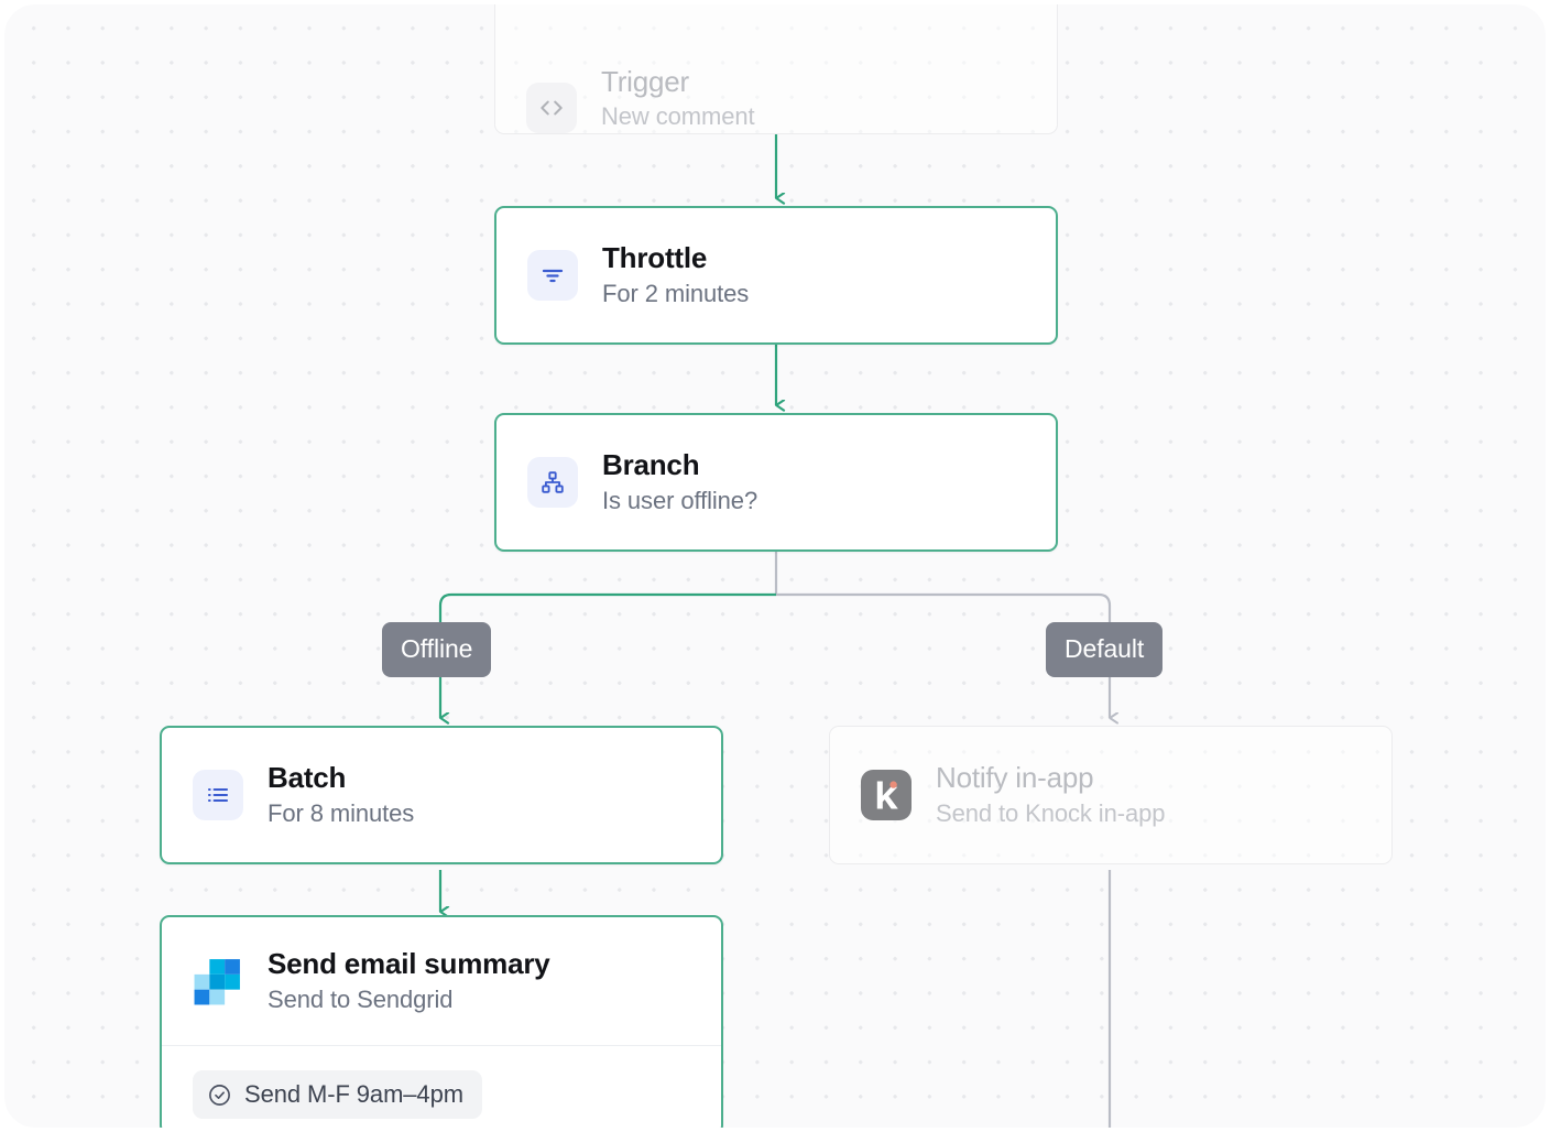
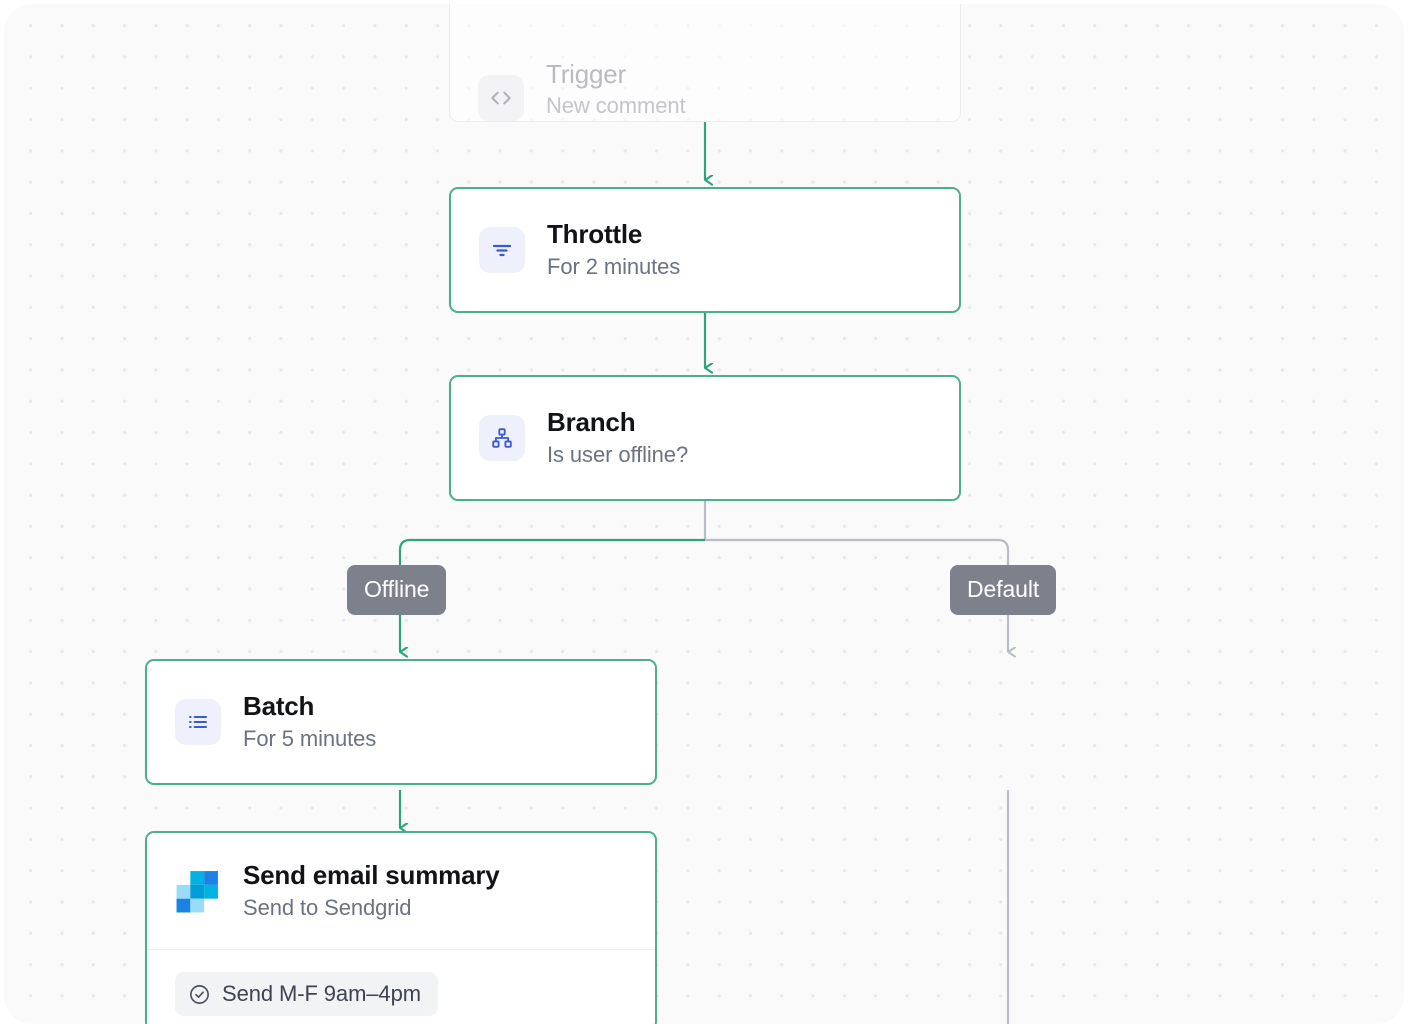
  Trigger
  New comment
  Throttle
  For 2 minutes
  Branch
  Is user offline?
  Offline
  Default
  Batch
- For 8 minutes
+ For 5 minutes
- Notify in-app
- Send to Knock in-app
  Send email summary
  Send to Sendgrid
  Send M-F 9am–4pm
